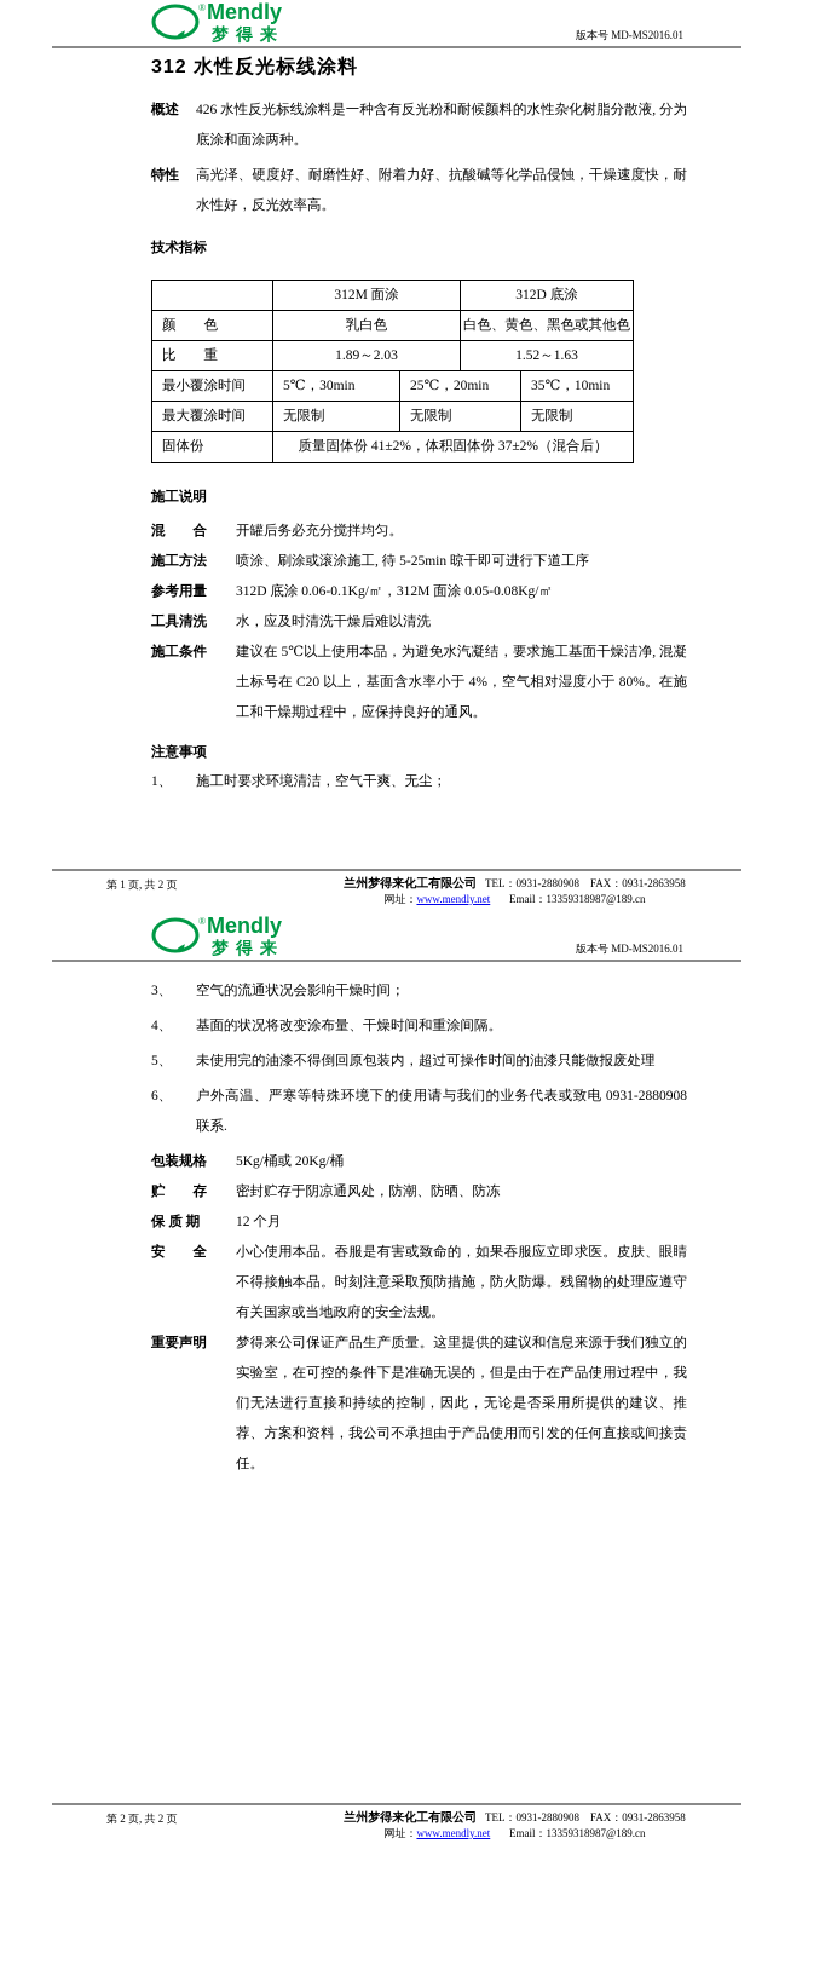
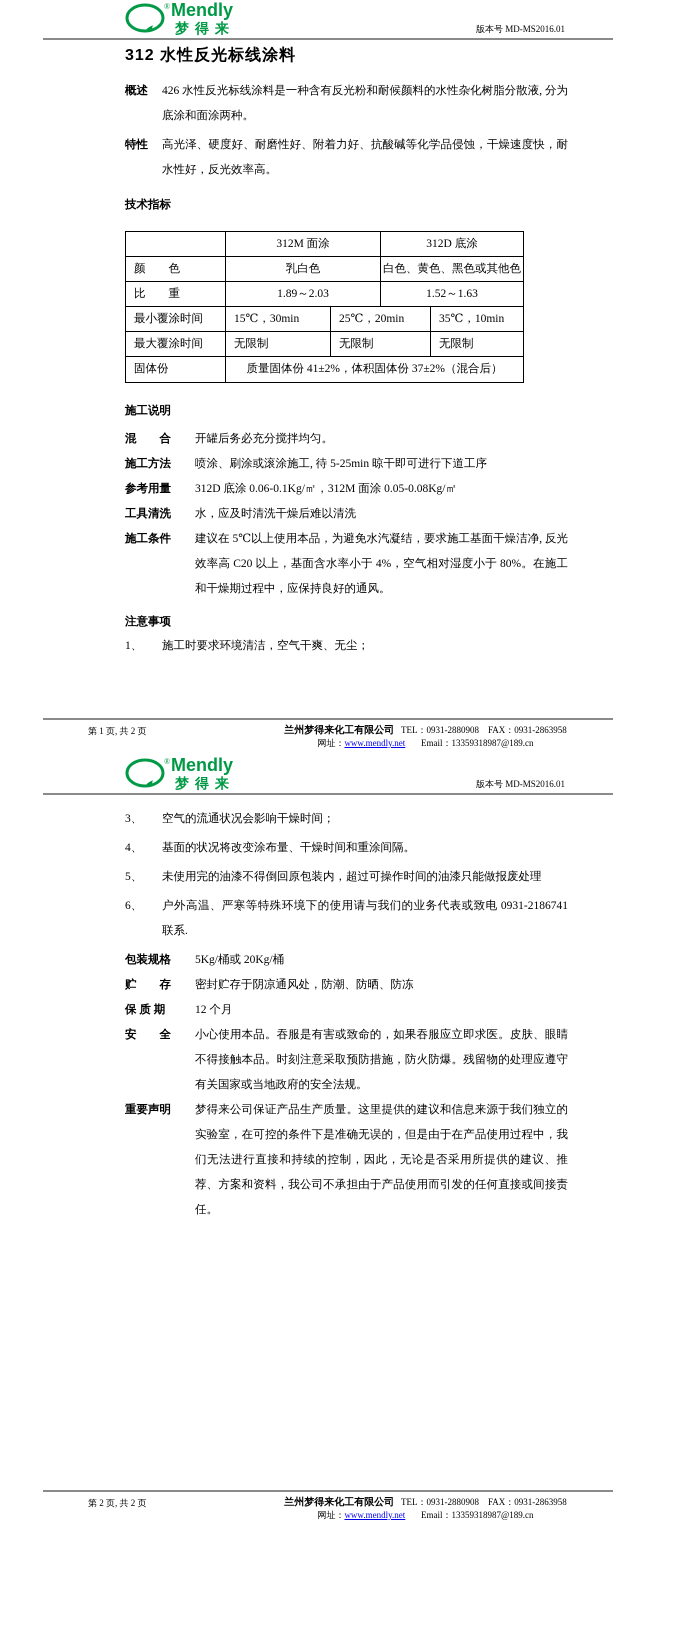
  ®
  Mendly
  梦得来
  版本号 MD-MS2016.01
  312 水性反光标线涂料
  概述
  426 水性反光标线涂料是一种含有反光粉和耐候颜料的水性杂化树脂分散液, 分为底涂和面涂两种。
  特性
  高光泽、硬度好、耐磨性好、附着力好、抗酸碱等化学品侵蚀，干燥速度快，耐水性好，反光效率高。
  技术指标
  312M 面涂
  312D 底涂
  颜 色
  乳白色
  白色、黄色、黑色或其他色
  比 重
  1.89～2.03
  1.52～1.63
  最小覆涂时间
- 5℃，30min
+ 15℃，30min
  25℃，20min
  35℃，10min
  最大覆涂时间
  无限制
  无限制
  无限制
  固体份
  质量固体份 41±2%，体积固体份 37±2%（混合后）
  施工说明
  混 合
  开罐后务必充分搅拌均匀。
  施工方法
  喷涂、刷涂或滚涂施工, 待 5-25min 晾干即可进行下道工序
  参考用量
  312D 底涂 0.06-0.1Kg/㎡，312M 面涂 0.05-0.08Kg/㎡
  工具清洗
  水，应及时清洗干燥后难以清洗
  施工条件
- 建议在 5℃以上使用本品，为避免水汽凝结，要求施工基面干燥洁净, 混凝土标号在 C20 以上，基面含水率小于 4%，空气相对湿度小于 80%。在施工和干燥期过程中，应保持良好的通风。
+ 建议在 5℃以上使用本品，为避免水汽凝结，要求施工基面干燥洁净, 反光效率高 C20 以上，基面含水率小于 4%，空气相对湿度小于 80%。在施工和干燥期过程中，应保持良好的通风。
  注意事项
  1、
  施工时要求环境清洁，空气干爽、无尘；
  第 1 页, 共 2 页
  兰州梦得来化工有限公司 TEL：0931-2880908 FAX：0931-2863958
  网址：www.mendly.net Email：13359318987@189.cn
  ®
  Mendly
  梦得来
  版本号 MD-MS2016.01
  3、
  空气的流通状况会影响干燥时间；
  4、
  基面的状况将改变涂布量、干燥时间和重涂间隔。
  5、
  未使用完的油漆不得倒回原包装内，超过可操作时间的油漆只能做报废处理
  6、
- 户外高温、严寒等特殊环境下的使用请与我们的业务代表或致电 0931-2880908 联系.
+ 户外高温、严寒等特殊环境下的使用请与我们的业务代表或致电 0931-2186741 联系.
  包装规格
  5Kg/桶或 20Kg/桶
  贮 存
  密封贮存于阴凉通风处，防潮、防晒、防冻
  保 质 期
  12 个月
  安 全
  小心使用本品。吞服是有害或致命的，如果吞服应立即求医。皮肤、眼睛不得接触本品。时刻注意采取预防措施，防火防爆。残留物的处理应遵守有关国家或当地政府的安全法规。
  重要声明
  梦得来公司保证产品生产质量。这里提供的建议和信息来源于我们独立的实验室，在可控的条件下是准确无误的，但是由于在产品使用过程中，我们无法进行直接和持续的控制，因此，无论是否采用所提供的建议、推荐、方案和资料，我公司不承担由于产品使用而引发的任何直接或间接责任。
  第 2 页, 共 2 页
  兰州梦得来化工有限公司 TEL：0931-2880908 FAX：0931-2863958
  网址：www.mendly.net Email：13359318987@189.cn
